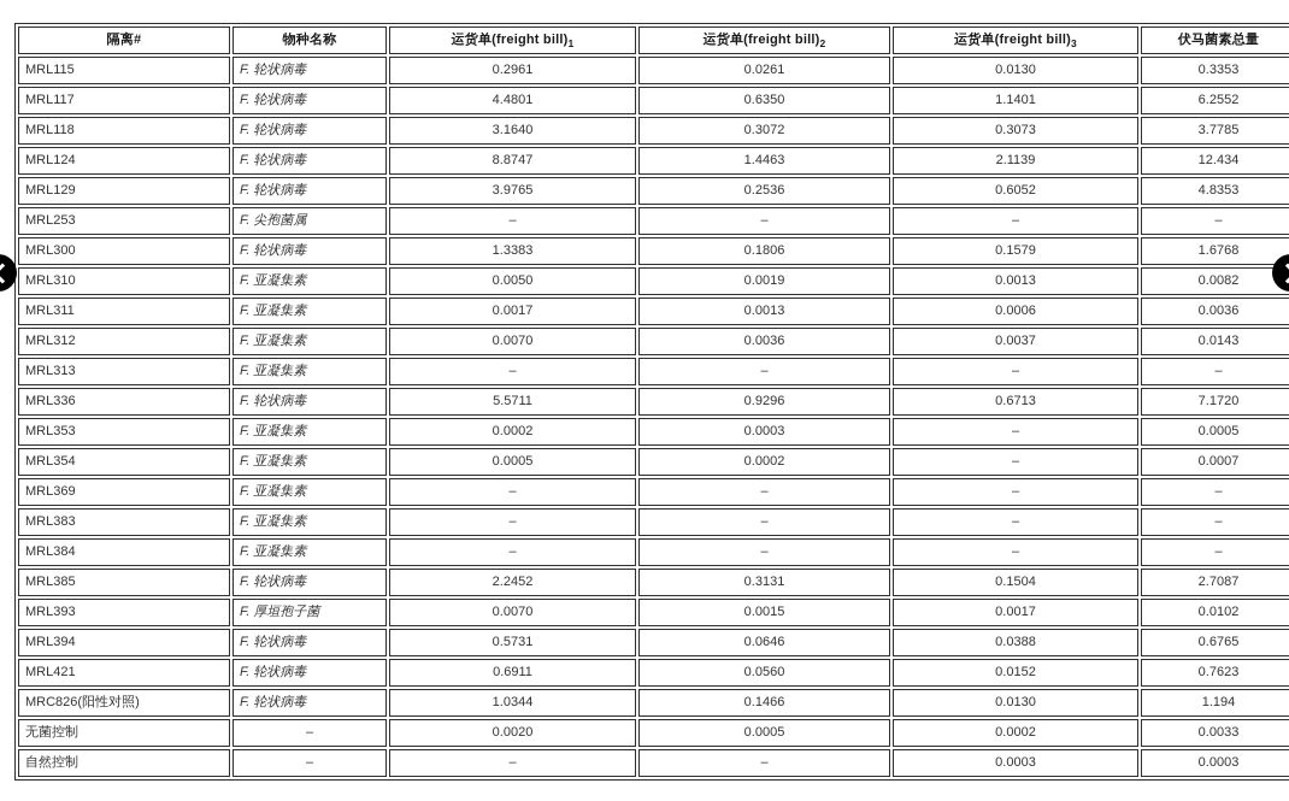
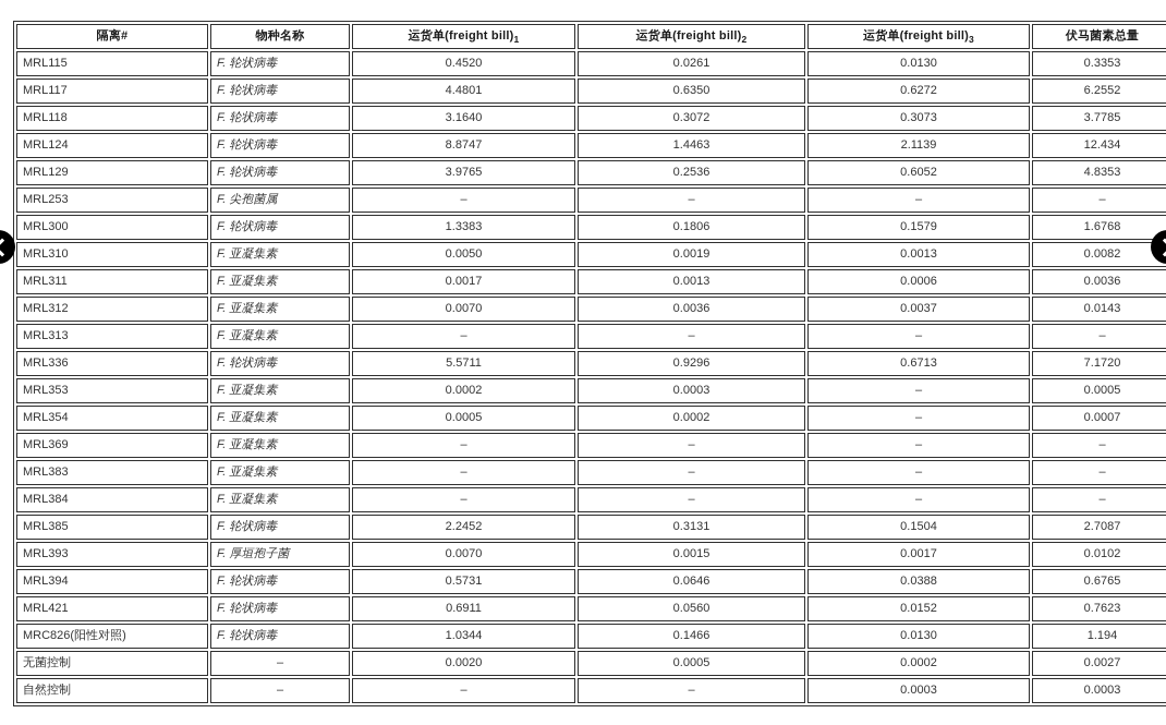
  隔离#	物种名称	运货单(freight bill)1	运货单(freight bill)2	运货单(freight bill)3	伏马菌素总量
- MRL115	F. 轮状病毒	0.2961	0.0261	0.0130	0.3353
+ MRL115	F. 轮状病毒	0.4520	0.0261	0.0130	0.3353
- MRL117	F. 轮状病毒	4.4801	0.6350	1.1401	6.2552
+ MRL117	F. 轮状病毒	4.4801	0.6350	0.6272	6.2552
  MRL118	F. 轮状病毒	3.1640	0.3072	0.3073	3.7785
  MRL124	F. 轮状病毒	8.8747	1.4463	2.1139	12.434
  MRL129	F. 轮状病毒	3.9765	0.2536	0.6052	4.8353
  MRL253	F. 尖孢菌属	–	–	–	–
  MRL300	F. 轮状病毒	1.3383	0.1806	0.1579	1.6768
  MRL310	F. 亚凝集素	0.0050	0.0019	0.0013	0.0082
  MRL311	F. 亚凝集素	0.0017	0.0013	0.0006	0.0036
  MRL312	F. 亚凝集素	0.0070	0.0036	0.0037	0.0143
  MRL313	F. 亚凝集素	–	–	–	–
  MRL336	F. 轮状病毒	5.5711	0.9296	0.6713	7.1720
  MRL353	F. 亚凝集素	0.0002	0.0003	–	0.0005
  MRL354	F. 亚凝集素	0.0005	0.0002	–	0.0007
  MRL369	F. 亚凝集素	–	–	–	–
  MRL383	F. 亚凝集素	–	–	–	–
  MRL384	F. 亚凝集素	–	–	–	–
  MRL385	F. 轮状病毒	2.2452	0.3131	0.1504	2.7087
  MRL393	F. 厚垣孢子菌	0.0070	0.0015	0.0017	0.0102
  MRL394	F. 轮状病毒	0.5731	0.0646	0.0388	0.6765
  MRL421	F. 轮状病毒	0.6911	0.0560	0.0152	0.7623
  MRC826(阳性对照)	F. 轮状病毒	1.0344	0.1466	0.0130	1.194
- 无菌控制	–	0.0020	0.0005	0.0002	0.0033
+ 无菌控制	–	0.0020	0.0005	0.0002	0.0027
  自然控制	–	–	–	0.0003	0.0003
